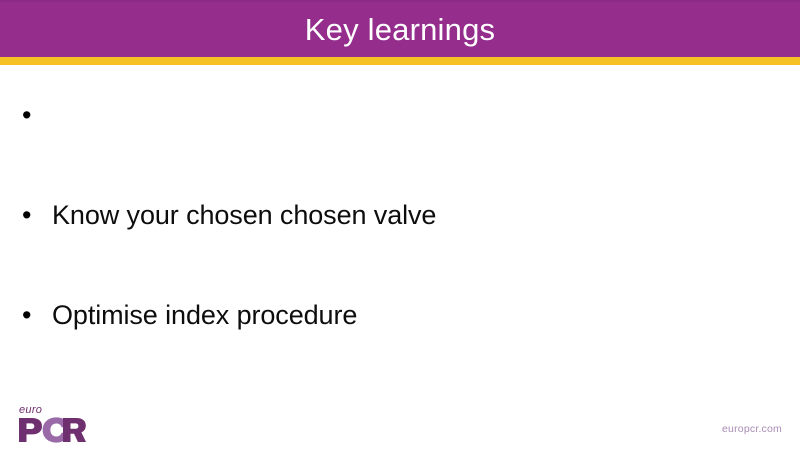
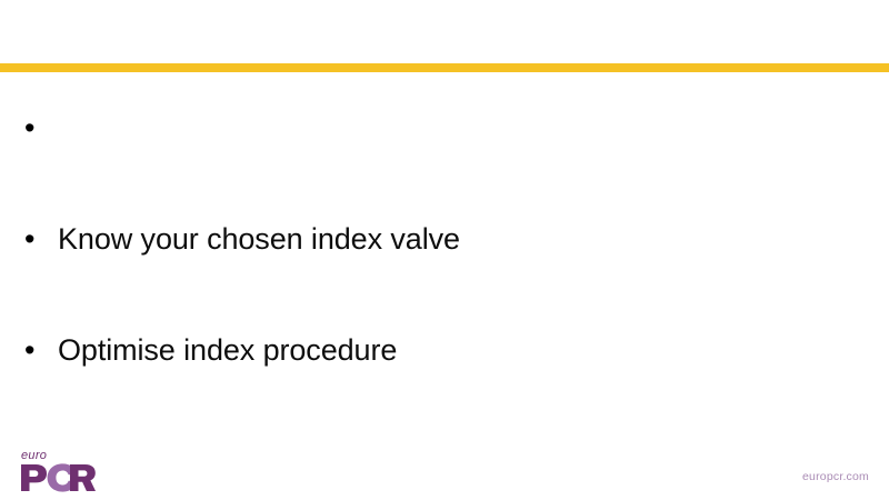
- Key learnings
  •
  •
- Know your chosen chosen valve
+ Know your chosen index valve
  •
  Optimise index procedure
  euro
  europcr.com
